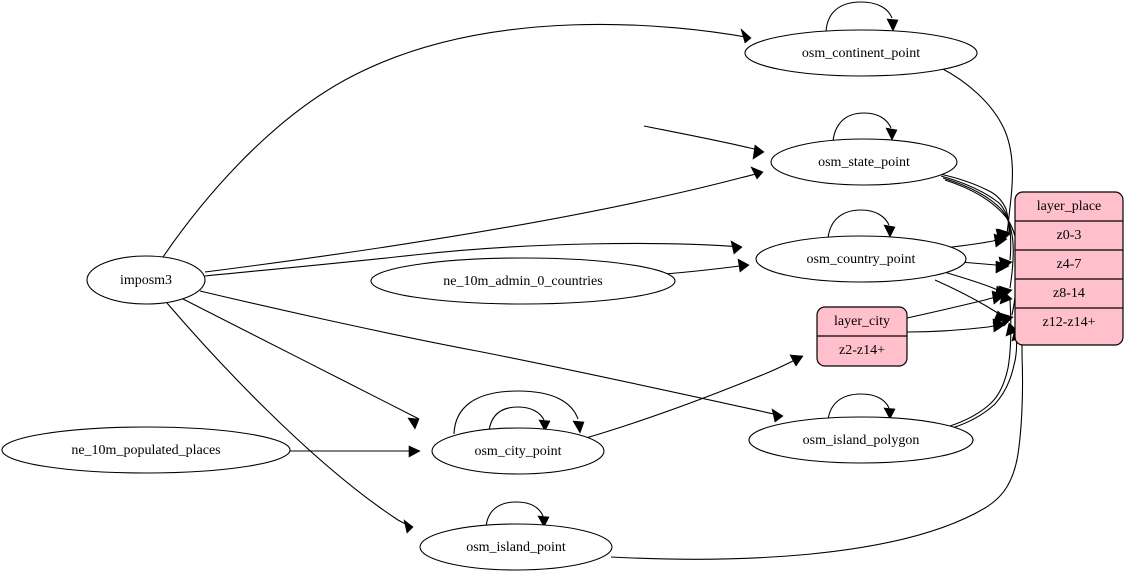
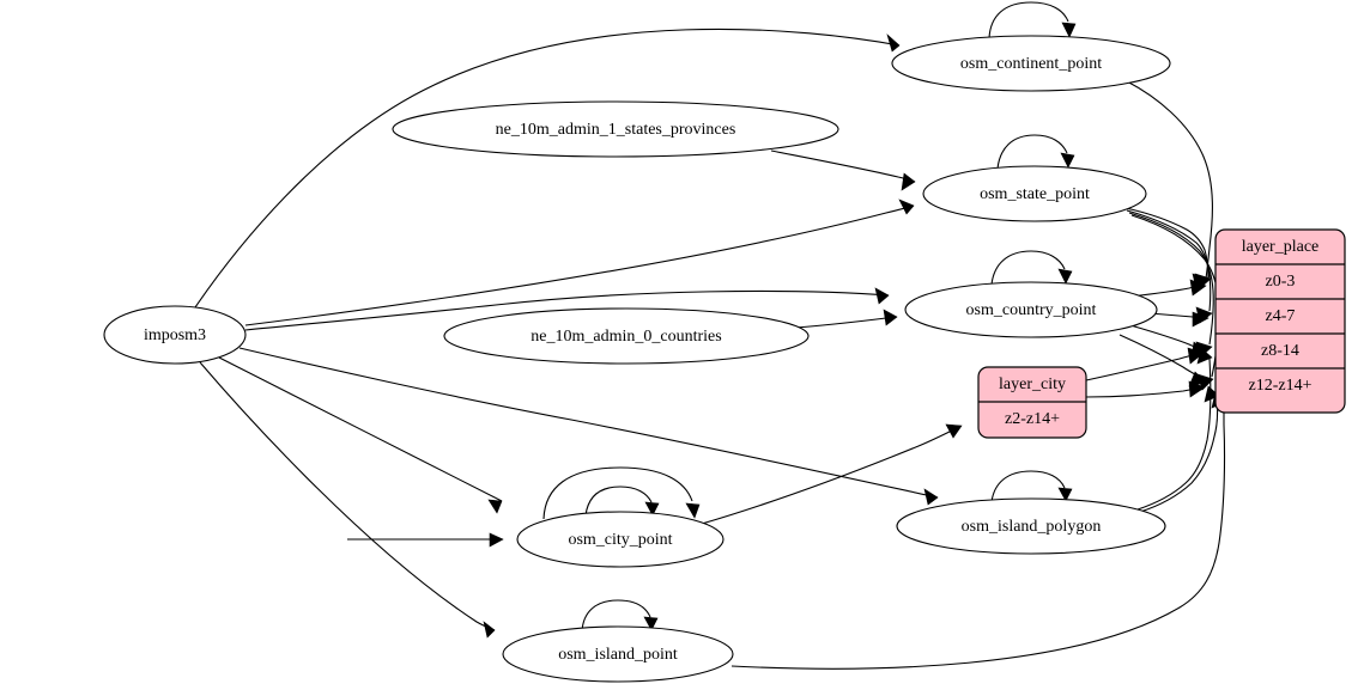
  imposm3
+ ne_10m_admin_1_states_provinces
  ne_10m_admin_0_countries
- ne_10m_populated_places
  osm_continent_point
  osm_state_point
  osm_country_point
  osm_city_point
  osm_island_polygon
  osm_island_point
  layer_place
  z0-3
  z4-7
  z8-14
  z12-z14+
  layer_city
  z2-z14+
